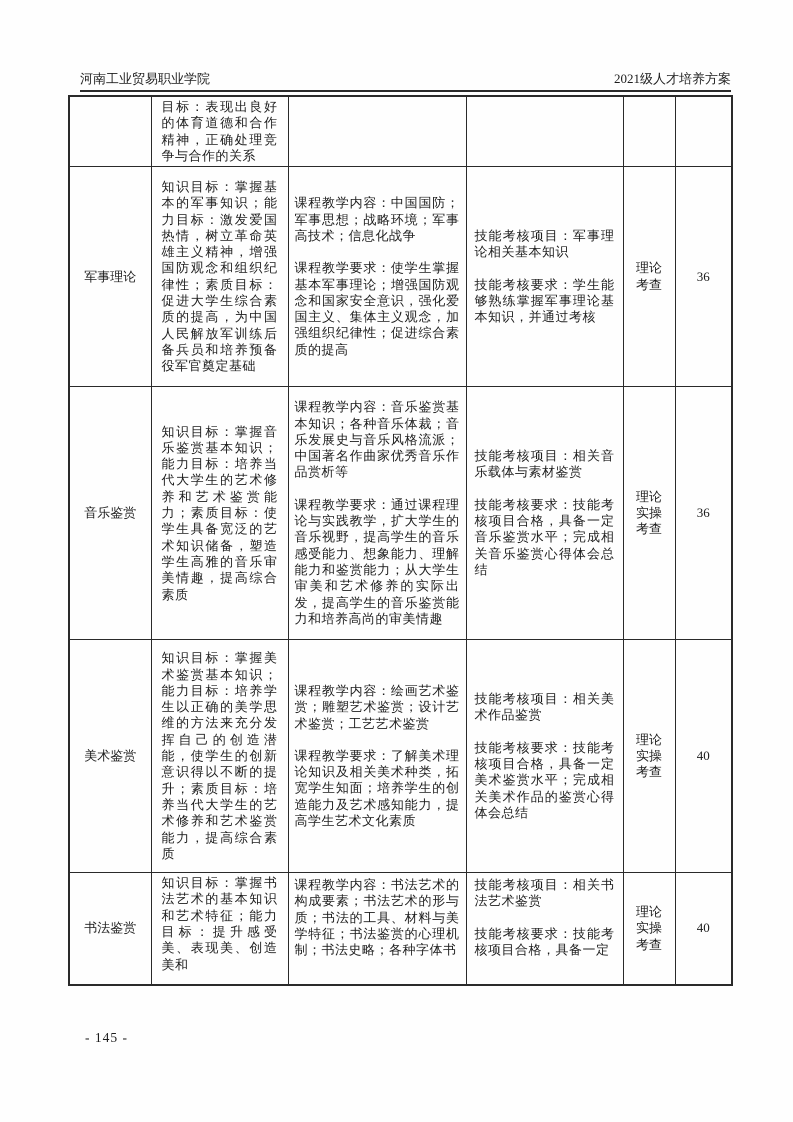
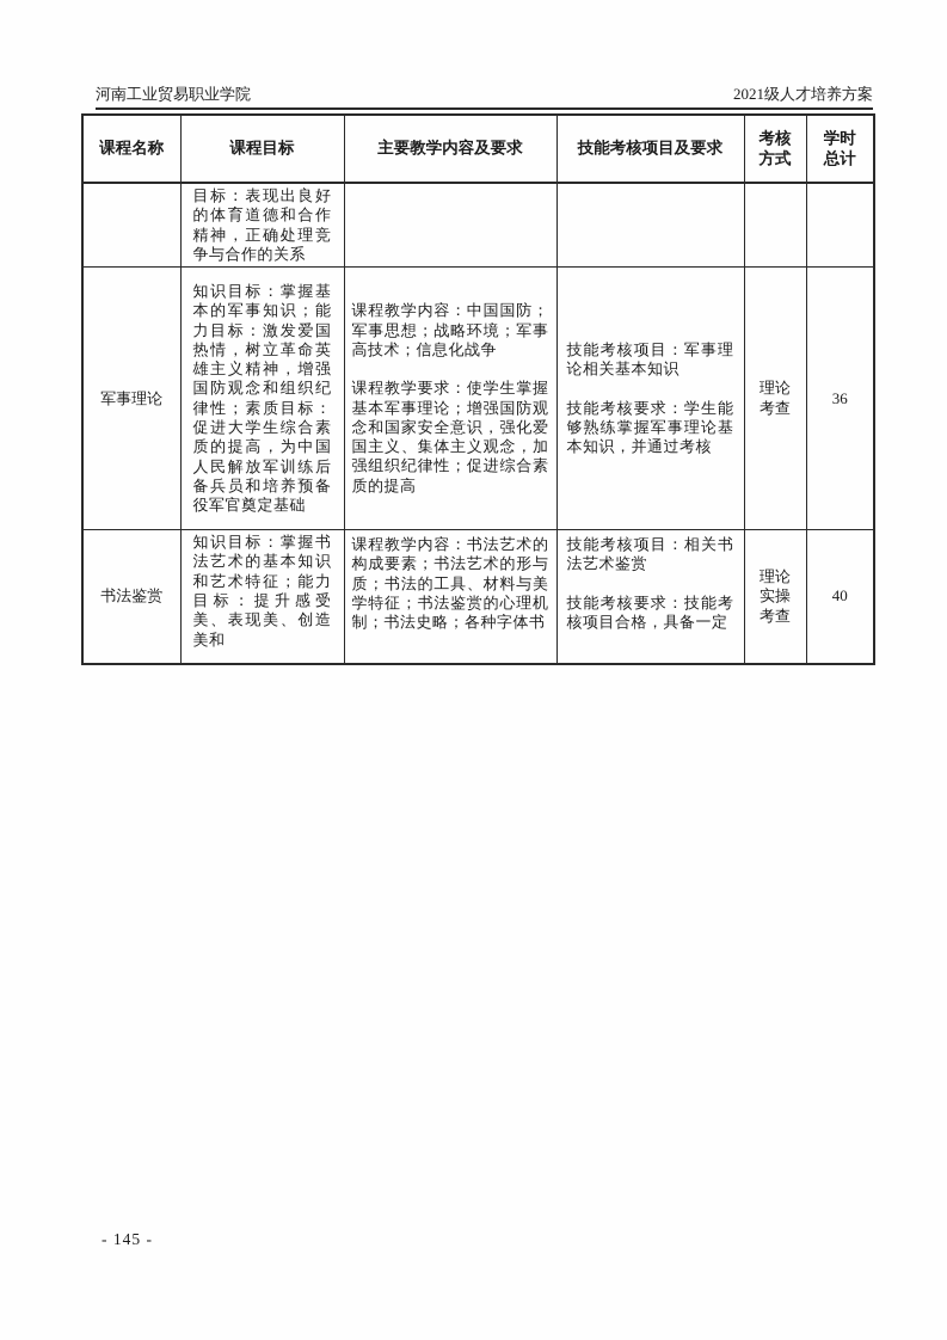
  河南工业贸易职业学院
  2021级人才培养方案
+ 课程名称	课程目标	主要教学内容及要求	技能考核项目及要求	考核 方式	学时 总计
  	目标：表现出良好的体育道德和合作精神，正确处理竞争与合作的关系
  军事理论	知识目标：掌握基本的军事知识；能力目标：激发爱国热情，树立革命英雄主义精神，增强国防观念和组织纪律性；素质目标：促进大学生综合素质的提高，为中国人民解放军训练后备兵员和培养预备役军官奠定基础	课程教学内容：中国国防；军事思想；战略环境；军事高技术；信息化战争 课程教学要求：使学生掌握基本军事理论；增强国防观念和国家安全意识，强化爱国主义、集体主义观念，加强组织纪律性；促进综合素质的提高	技能考核项目：军事理论相关基本知识 技能考核要求：学生能够熟练掌握军事理论基本知识，并通过考核	理论 考查	36
- 音乐鉴赏	知识目标：掌握音乐鉴赏基本知识；能力目标：培养当代大学生的艺术修养和艺术鉴赏能力；素质目标：使学生具备宽泛的艺术知识储备，塑造学生高雅的音乐审美情趣，提高综合素质	课程教学内容：音乐鉴赏基本知识；各种音乐体裁；音乐发展史与音乐风格流派；中国著名作曲家优秀音乐作品赏析等 课程教学要求：通过课程理论与实践教学，扩大学生的音乐视野，提高学生的音乐感受能力、想象能力、理解能力和鉴赏能力；从大学生审美和艺术修养的实际出发，提高学生的音乐鉴赏能力和培养高尚的审美情趣	技能考核项目：相关音乐载体与素材鉴赏 技能考核要求：技能考核项目合格，具备一定音乐鉴赏水平；完成相关音乐鉴赏心得体会总结	理论 实操 考查	36
- 美术鉴赏	知识目标：掌握美术鉴赏基本知识；能力目标：培养学生以正确的美学思维的方法来充分发挥自己的创造潜能，使学生的创新意识得以不断的提升；素质目标：培养当代大学生的艺术修养和艺术鉴赏能力，提高综合素质	课程教学内容：绘画艺术鉴赏；雕塑艺术鉴赏；设计艺术鉴赏；工艺艺术鉴赏 课程教学要求：了解美术理论知识及相关美术种类，拓宽学生知面；培养学生的创造能力及艺术感知能力，提高学生艺术文化素质	技能考核项目：相关美术作品鉴赏 技能考核要求：技能考核项目合格，具备一定美术鉴赏水平；完成相关美术作品的鉴赏心得体会总结	理论 实操 考查	40
  书法鉴赏	知识目标：掌握书法艺术的基本知识和艺术特征；能力目标：提升感受美、表现美、创造美和	课程教学内容：书法艺术的构成要素；书法艺术的形与质；书法的工具、材料与美学特征；书法鉴赏的心理机制；书法史略；各种字体书	技能考核项目：相关书法艺术鉴赏 技能考核要求：技能考核项目合格，具备一定	理论 实操 考查	40
  - 145 -
